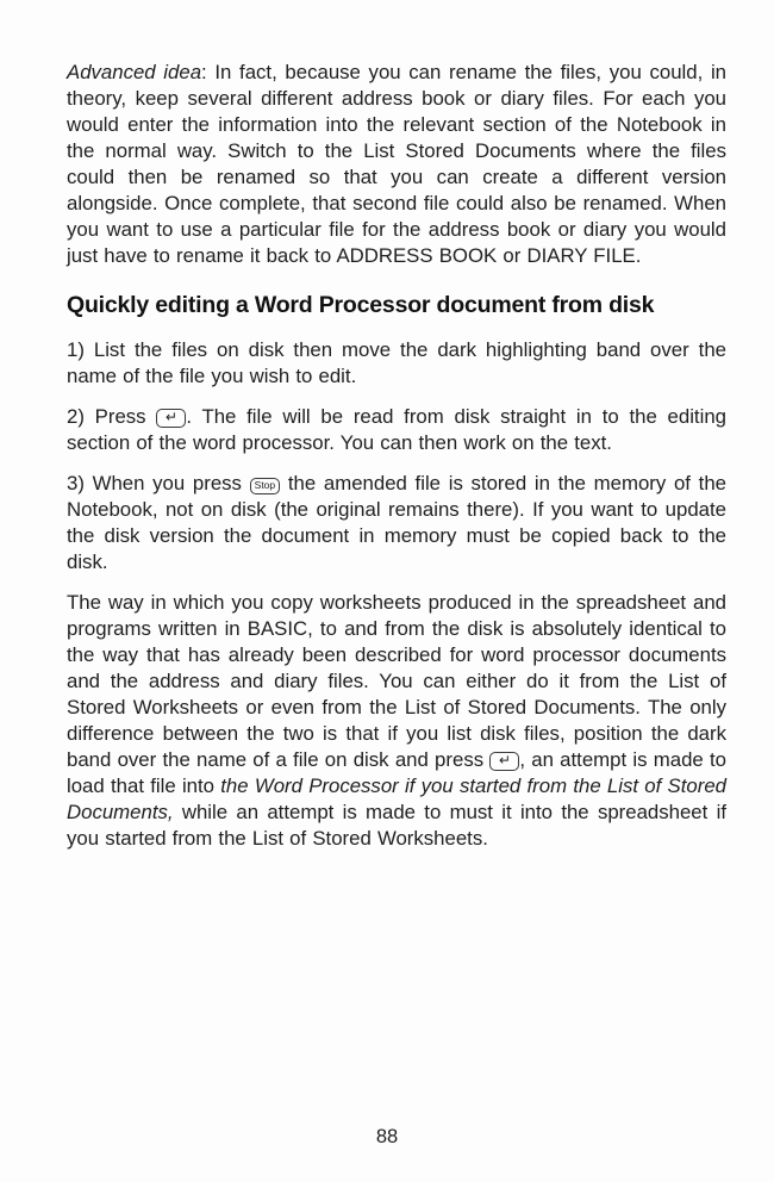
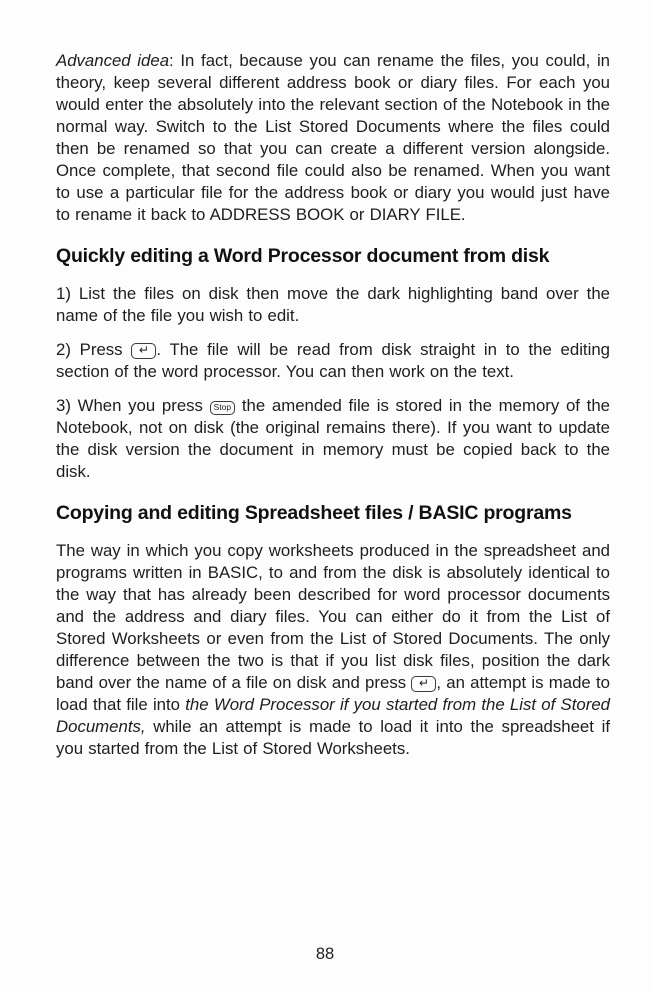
- Advanced idea: In fact, because you can rename the files, you could, in theory, keep several different address book or diary files. For each you would enter the information into the relevant section of the Notebook in the normal way. Switch to the List Stored Documents where the files could then be renamed so that you can create a different version alongside. Once complete, that second file could also be renamed. When you want to use a particular file for the address book or diary you would just have to rename it back to ADDRESS BOOK or DIARY FILE.
+ Advanced idea: In fact, because you can rename the files, you could, in theory, keep several different address book or diary files. For each you would enter the absolutely into the relevant section of the Notebook in the normal way. Switch to the List Stored Documents where the files could then be renamed so that you can create a different version alongside. Once complete, that second file could also be renamed. When you want to use a particular file for the address book or diary you would just have to rename it back to ADDRESS BOOK or DIARY FILE.
  Quickly editing a Word Processor document from disk
  1) List the files on disk then move the dark highlighting band over the name of the file you wish to edit.
  2) Press ↵ . The file will be read from disk straight in to the editing section of the word processor. You can then work on the text.
  3) When you press Stop the amended file is stored in the memory of the Notebook, not on disk (the original remains there). If you want to update the disk version the document in memory must be copied back to the disk.
+ Copying and editing Spreadsheet files / BASIC programs
- The way in which you copy worksheets produced in the spreadsheet and programs written in BASIC, to and from the disk is absolutely identical to the way that has already been described for word processor documents and the address and diary files. You can either do it from the List of Stored Worksheets or even from the List of Stored Documents. The only difference between the two is that if you list disk files, position the dark band over the name of a file on disk and press ↵ , an attempt is made to load that file into the Word Processor if you started from the List of Stored Documents, while an attempt is made to must it into the spreadsheet if you started from the List of Stored Worksheets.
+ The way in which you copy worksheets produced in the spreadsheet and programs written in BASIC, to and from the disk is absolutely identical to the way that has already been described for word processor documents and the address and diary files. You can either do it from the List of Stored Worksheets or even from the List of Stored Documents. The only difference between the two is that if you list disk files, position the dark band over the name of a file on disk and press ↵ , an attempt is made to load that file into the Word Processor if you started from the List of Stored Documents, while an attempt is made to load it into the spreadsheet if you started from the List of Stored Worksheets.
  88
